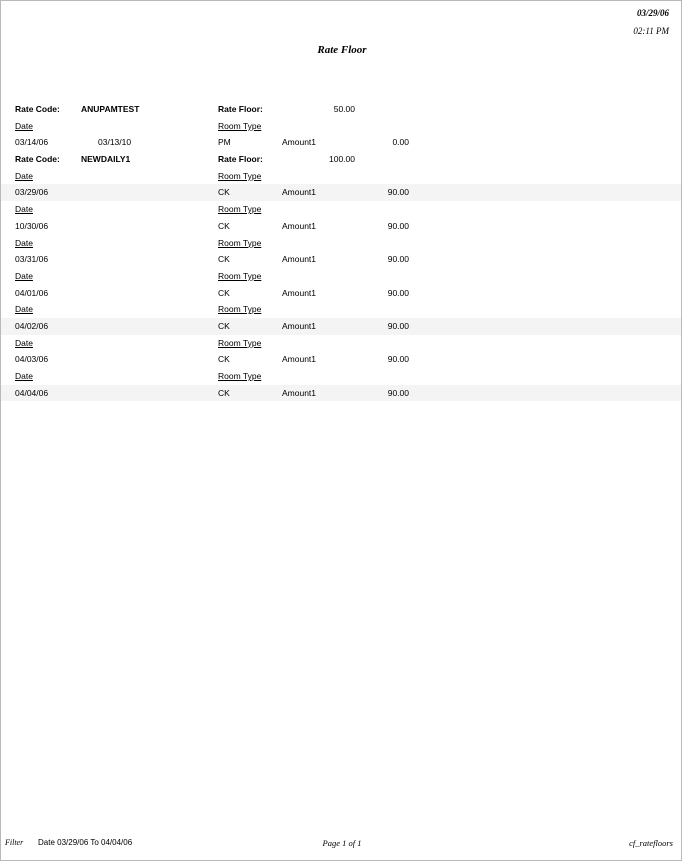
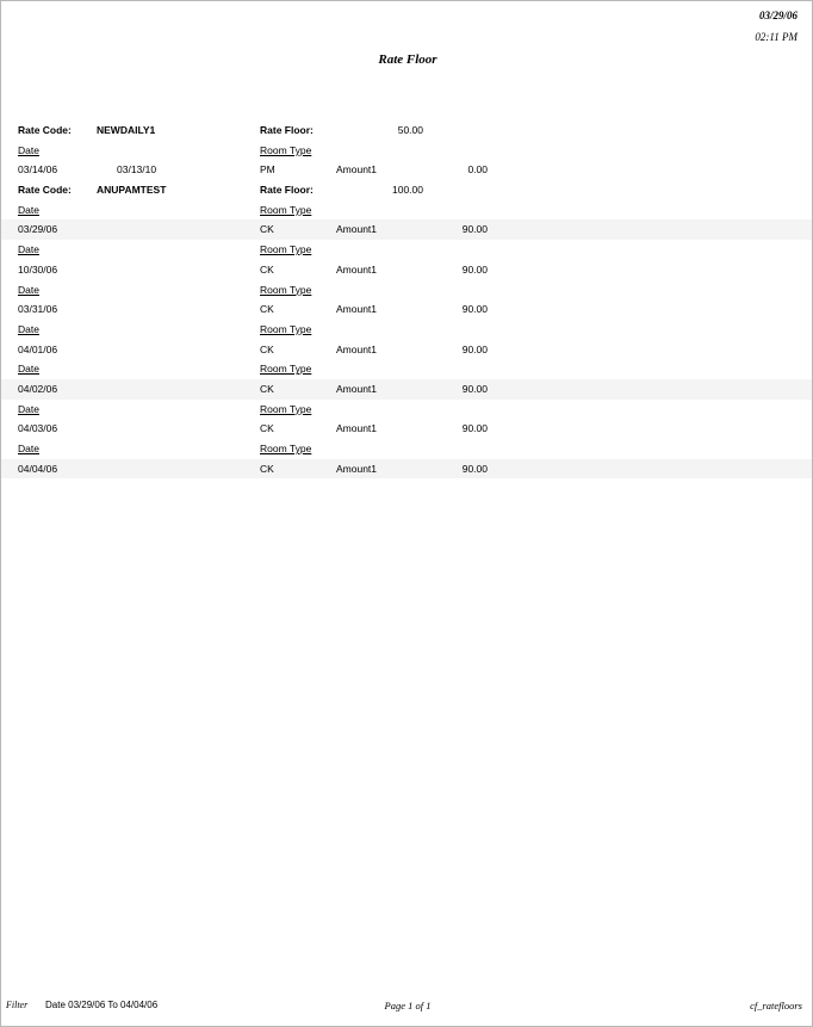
  Rate Floor
  03/29/06
  02:11 PM
  Rate Code:
- ANUPAMTEST
+ NEWDAILY1
  Rate Floor:
  50.00
  Date
  Room Type
  03/14/06
  03/13/10
  PM
  Amount1
  0.00
  Rate Code:
- NEWDAILY1
+ ANUPAMTEST
  Rate Floor:
  100.00
  Date
  Room Type
  03/29/06
  CK
  Amount1
  90.00
  Date
  Room Type
  10/30/06
  CK
  Amount1
  90.00
  Date
  Room Type
  03/31/06
  CK
  Amount1
  90.00
  Date
  Room Type
  04/01/06
  CK
  Amount1
  90.00
  Date
  Room Type
  04/02/06
  CK
  Amount1
  90.00
  Date
  Room Type
  04/03/06
  CK
  Amount1
  90.00
  Date
  Room Type
  04/04/06
  CK
  Amount1
  90.00
  Filter
  Date 03/29/06 To 04/04/06
  Page 1 of 1
  cf_ratefloors
